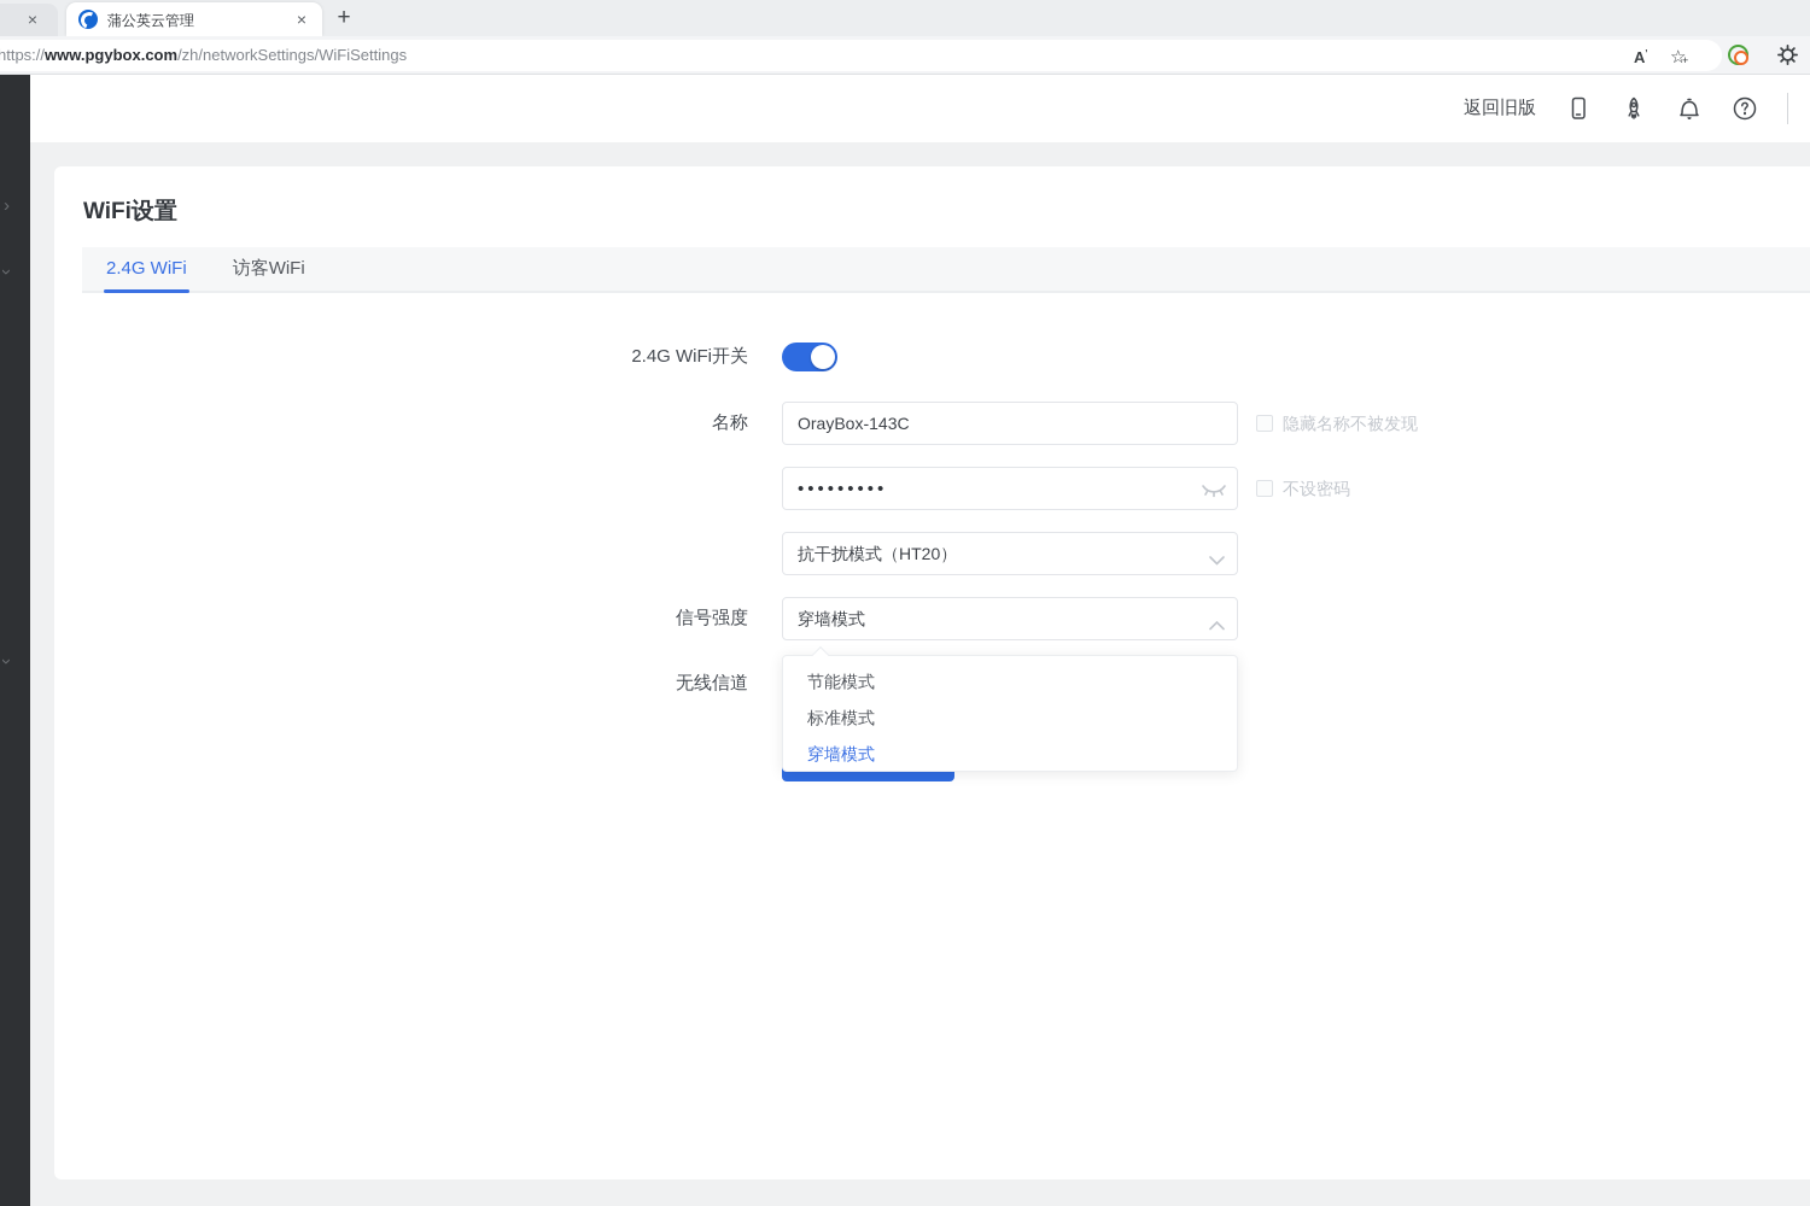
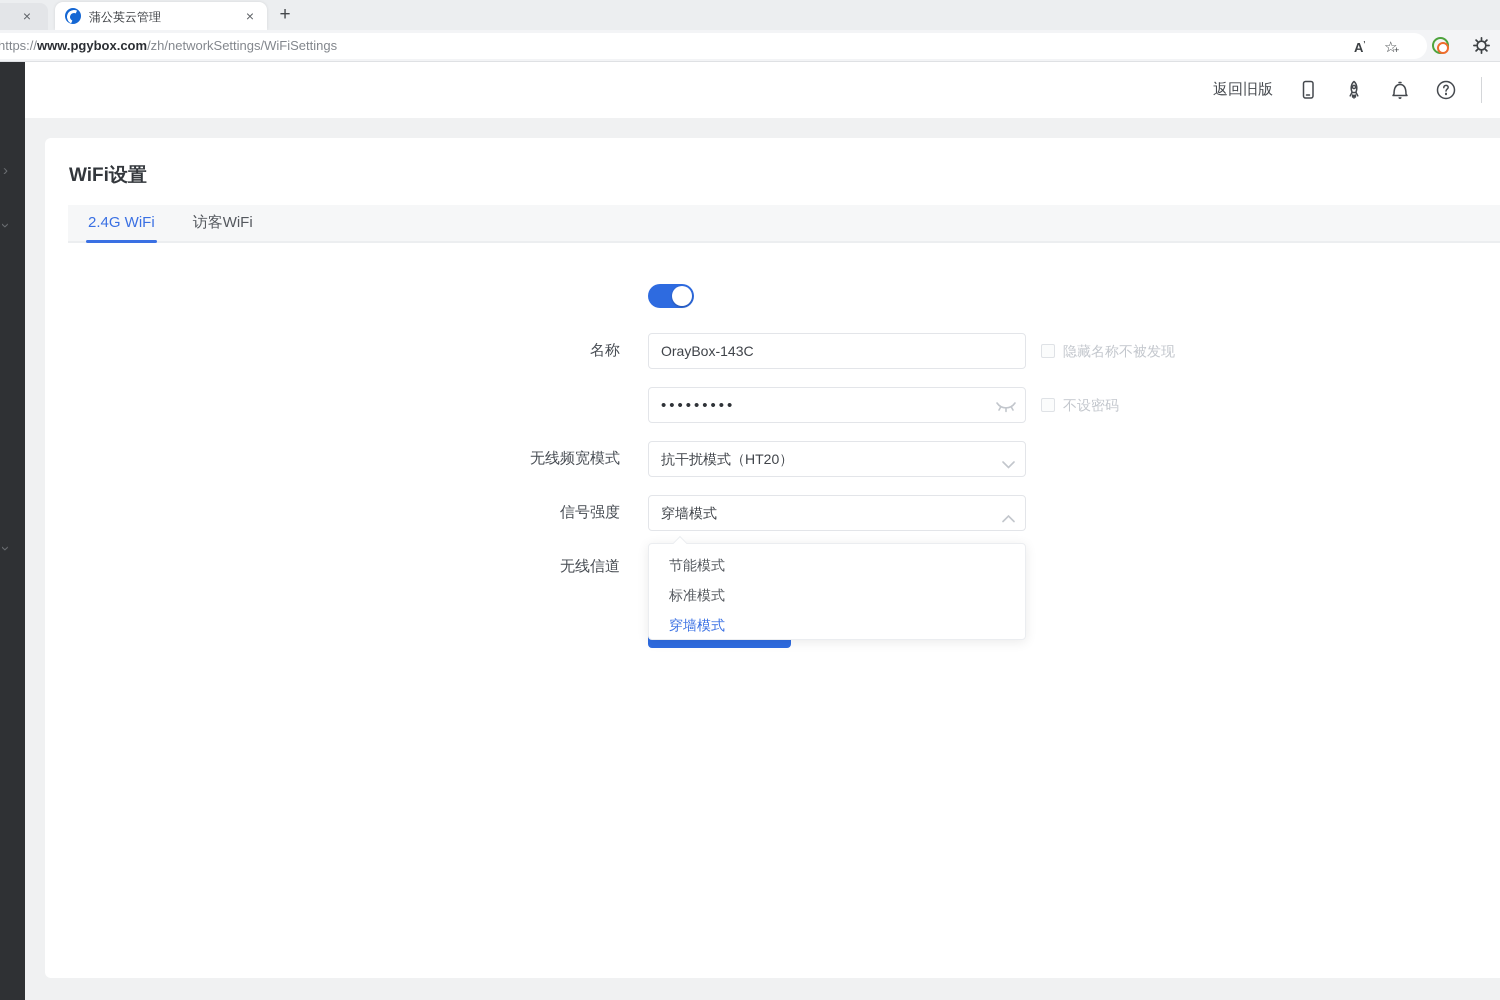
  ×
  蒲公英云管理
  ×
  +
  https://www.pgybox.com/zh/networkSettings/WiFiSettings
  A
  ☆
  +
  ›
  返回旧版
  WiFi设置
  2.4G WiFi
  访客WiFi
- 2.4G WiFi开关
  名称
  OrayBox-143C
  隐藏名称不被发现
  •••••••••
  不设密码
+ 无线频宽模式
  抗干扰模式（HT20）
  信号强度
  穿墙模式
  无线信道
  节能模式
  标准模式
  穿墙模式
